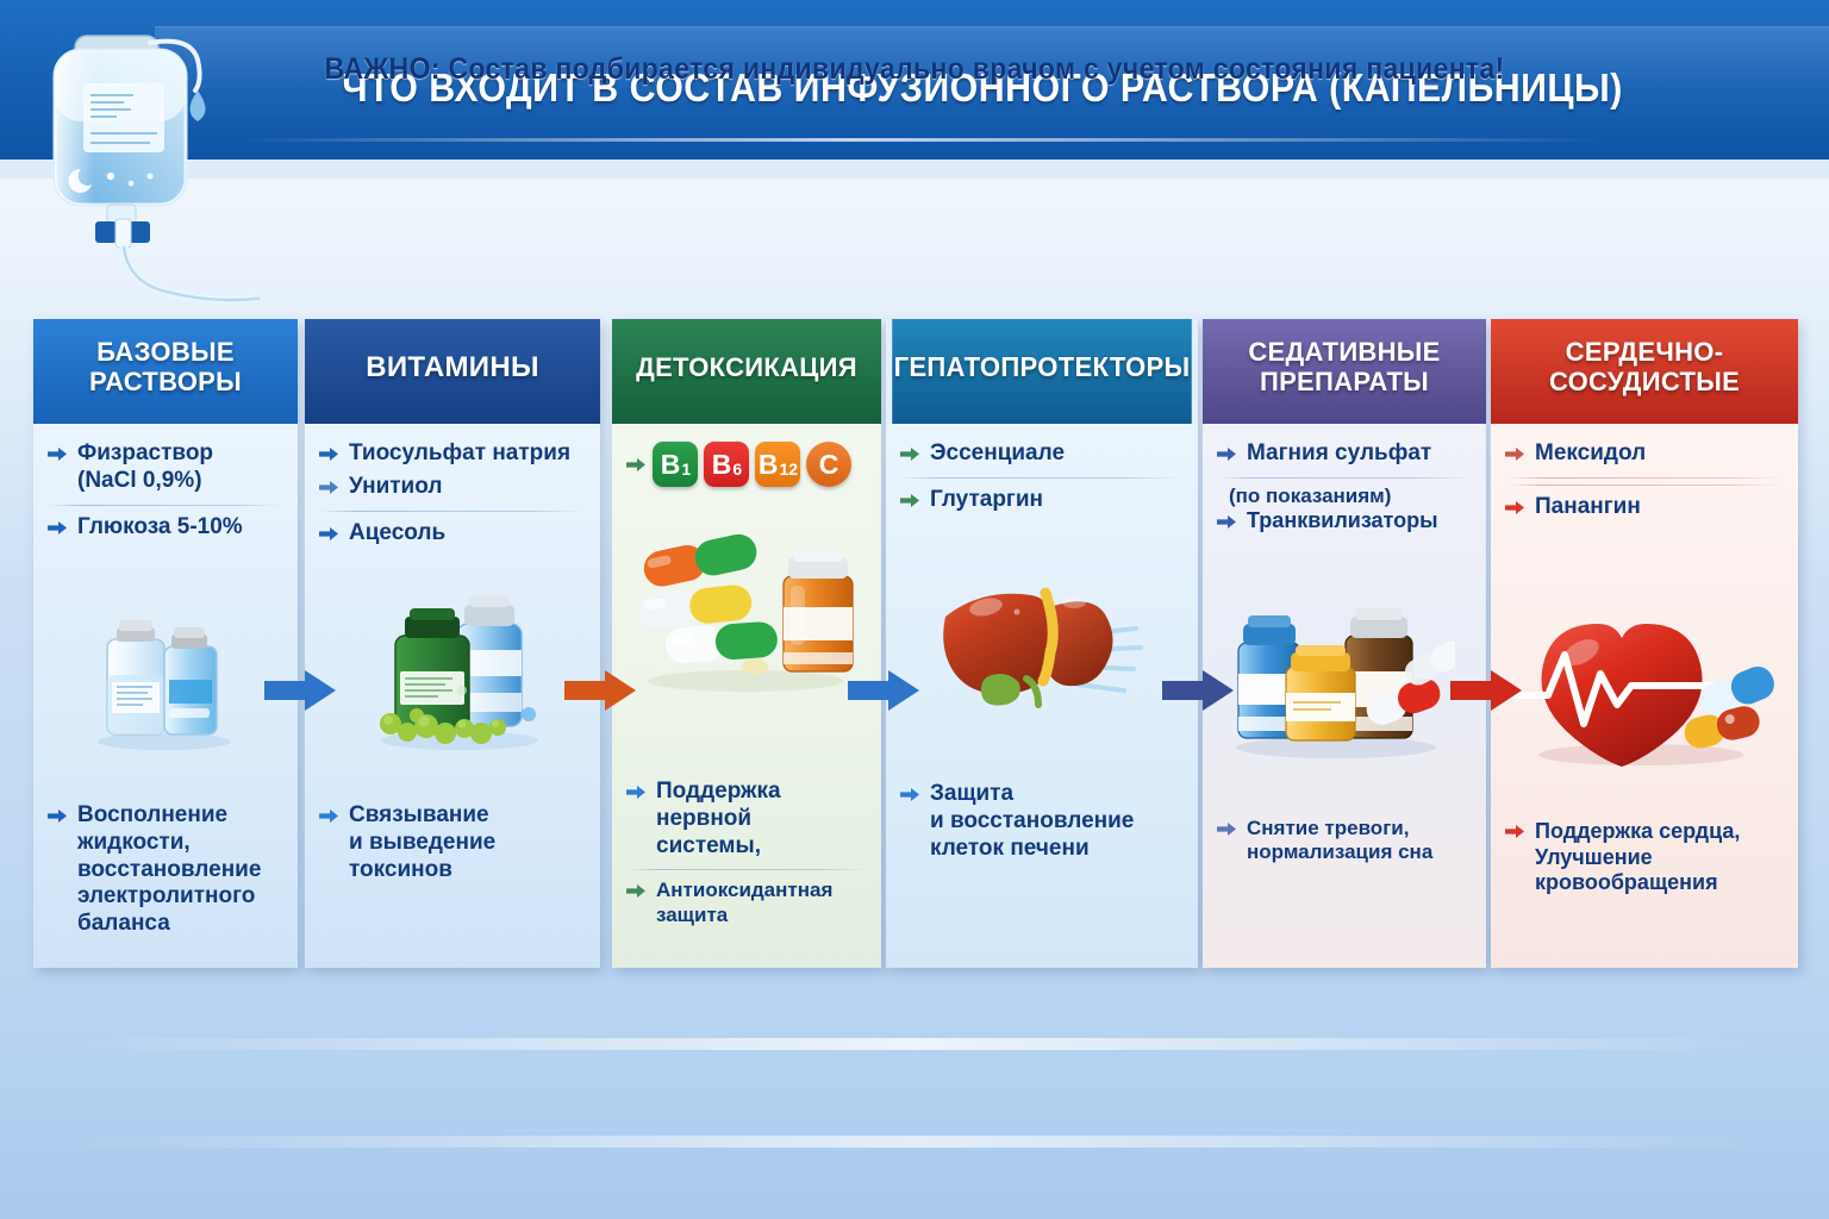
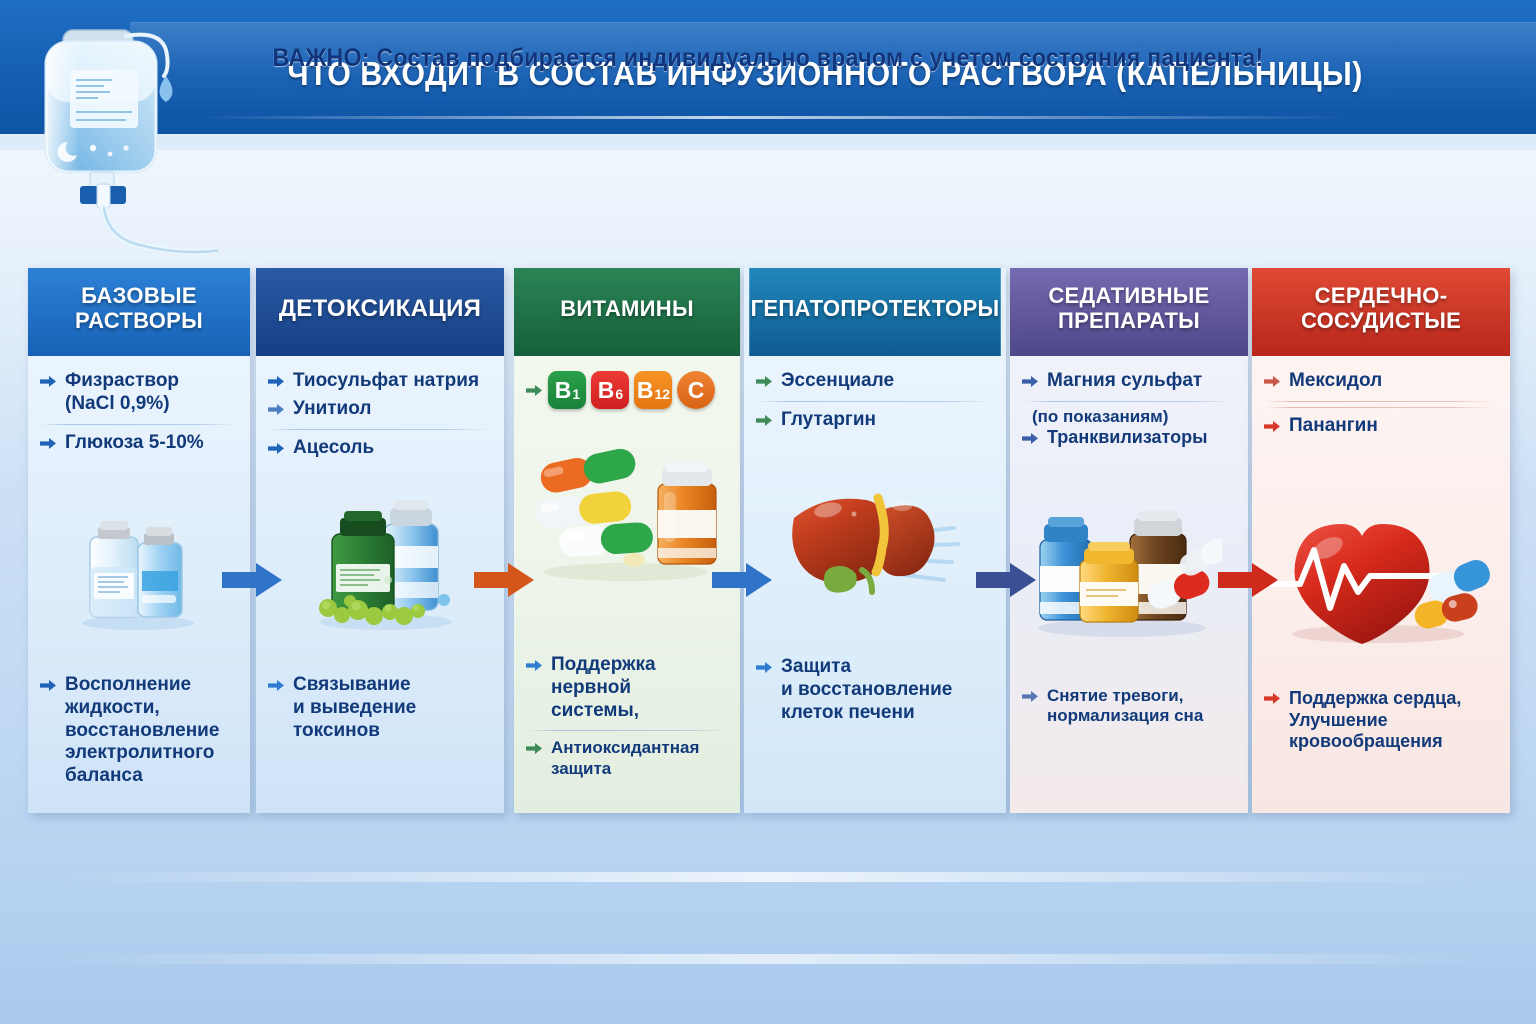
  ЧТО ВХОДИТ В СОСТАВ ИНФУЗИОННОГО РАСТВОРА (КАПЕЛЬНИЦЫ)
  БАЗОВЫЕ
  РАСТВОРЫ
  Физраствор
  (NaCl 0,9%)
  Глюкоза 5-10%
  Восполнение
  жидкости,
  восстановление
  электролитного
  баланса
- ВИТАМИНЫ
+ ДЕТОКСИКАЦИЯ
  Тиосульфат натрия
  Унитиол
  Ацесоль
  Связывание
  и выведение
  токсинов
- ДЕТОКСИКАЦИЯ
+ ВИТАМИНЫ
  B
  1
  B
  6
  B
  12
  C
  Поддержка
  нервной
  системы,
  Антиоксидантная
  защита
  ГЕПАТОПРОТЕКТОРЫ
  Эссенциале
  Глутаргин
  Защита
  и восстановление
  клеток печени
  СЕДАТИВНЫЕ
  ПРЕПАРАТЫ
  Магния сульфат
  (по показаниям)
  Транквилизаторы
  Снятие тревоги,
  нормализация сна
  СЕРДЕЧНО-
  СОСУДИСТЫЕ
  Мексидол
  Панангин
  Поддержка сердца,
  Улучшение
  кровообращения
  ВАЖНО: Состав подбирается индивидуально врачом с учетом состояния пациента!
